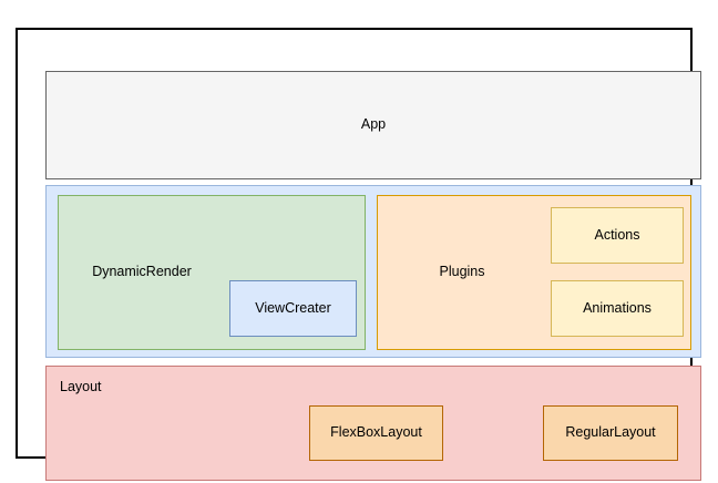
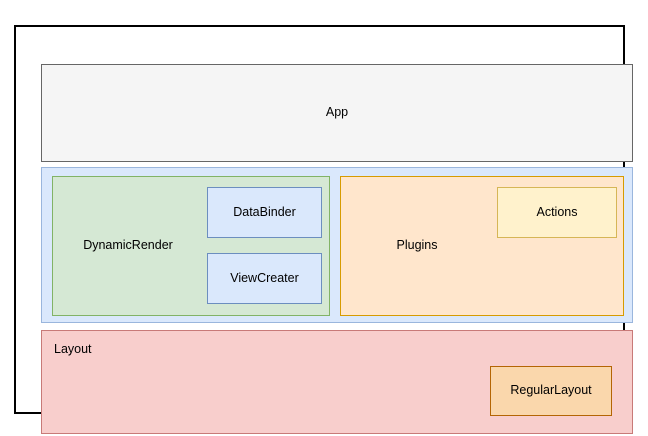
  App
  DynamicRender
+ DataBinder
  ViewCreater
  Plugins
  Actions
- Animations
  Layout
- FlexBoxLayout
  RegularLayout
